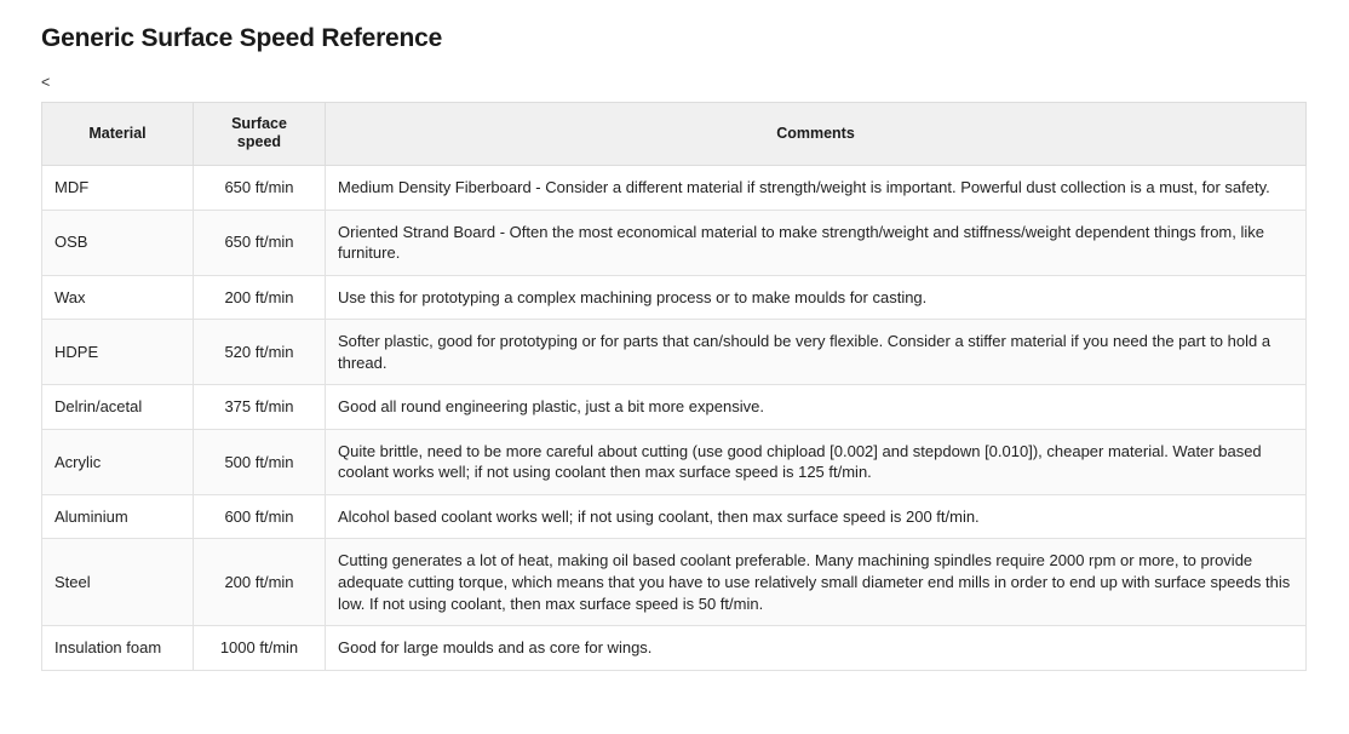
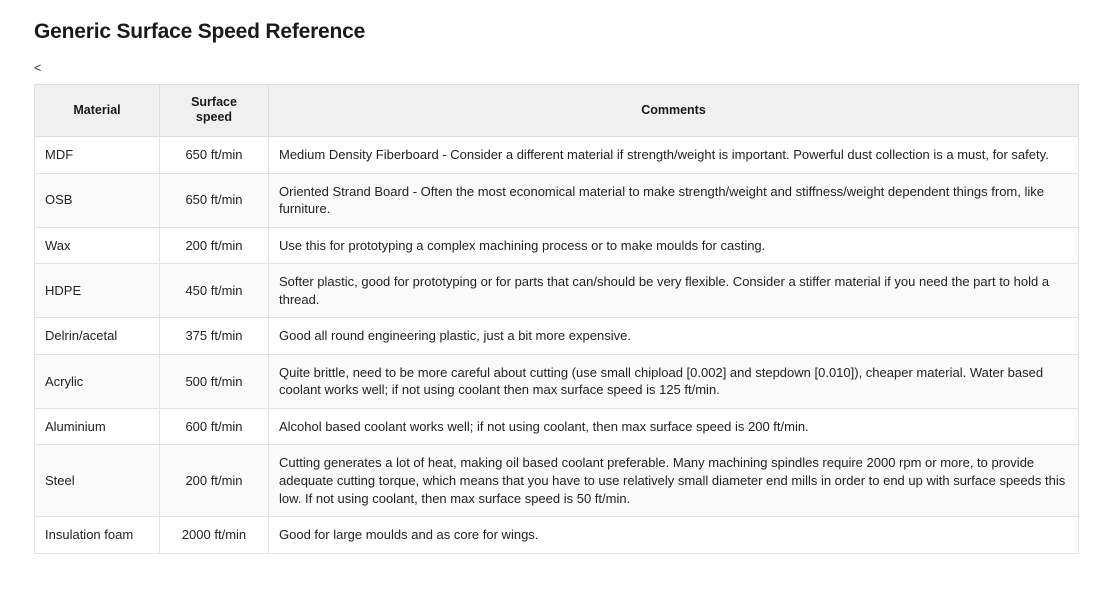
  Generic Surface Speed Reference
  <
  Material	Surface speed	Comments
  MDF	650 ft/min	Medium Density Fiberboard - Consider a different material if strength/weight is important. Powerful dust collection is a must, for safety.
  OSB	650 ft/min	Oriented Strand Board - Often the most economical material to make strength/weight and stiffness/weight dependent things from, like furniture.
  Wax	200 ft/min	Use this for prototyping a complex machining process or to make moulds for casting.
- HDPE	520 ft/min	Softer plastic, good for prototyping or for parts that can/should be very flexible. Consider a stiffer material if you need the part to hold a thread.
+ HDPE	450 ft/min	Softer plastic, good for prototyping or for parts that can/should be very flexible. Consider a stiffer material if you need the part to hold a thread.
  Delrin/acetal	375 ft/min	Good all round engineering plastic, just a bit more expensive.
- Acrylic	500 ft/min	Quite brittle, need to be more careful about cutting (use good chipload [0.002] and stepdown [0.010]), cheaper material. Water based coolant works well; if not using coolant then max surface speed is 125 ft/min.
+ Acrylic	500 ft/min	Quite brittle, need to be more careful about cutting (use small chipload [0.002] and stepdown [0.010]), cheaper material. Water based coolant works well; if not using coolant then max surface speed is 125 ft/min.
  Aluminium	600 ft/min	Alcohol based coolant works well; if not using coolant, then max surface speed is 200 ft/min.
  Steel	200 ft/min	Cutting generates a lot of heat, making oil based coolant preferable. Many machining spindles require 2000 rpm or more, to provide adequate cutting torque, which means that you have to use relatively small diameter end mills in order to end up with surface speeds this low. If not using coolant, then max surface speed is 50 ft/min.
- Insulation foam	1000 ft/min	Good for large moulds and as core for wings.
+ Insulation foam	2000 ft/min	Good for large moulds and as core for wings.
